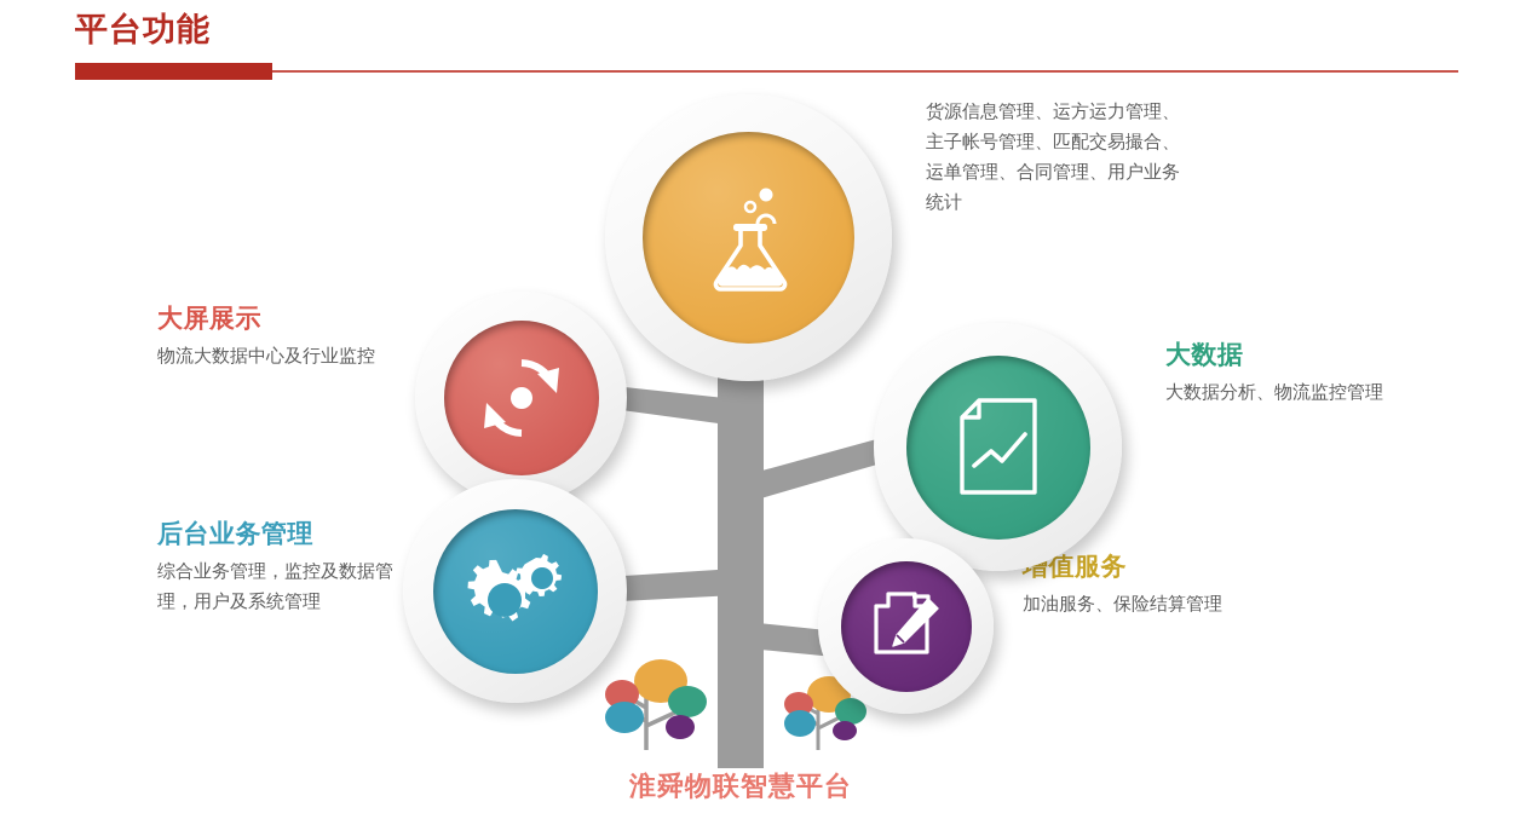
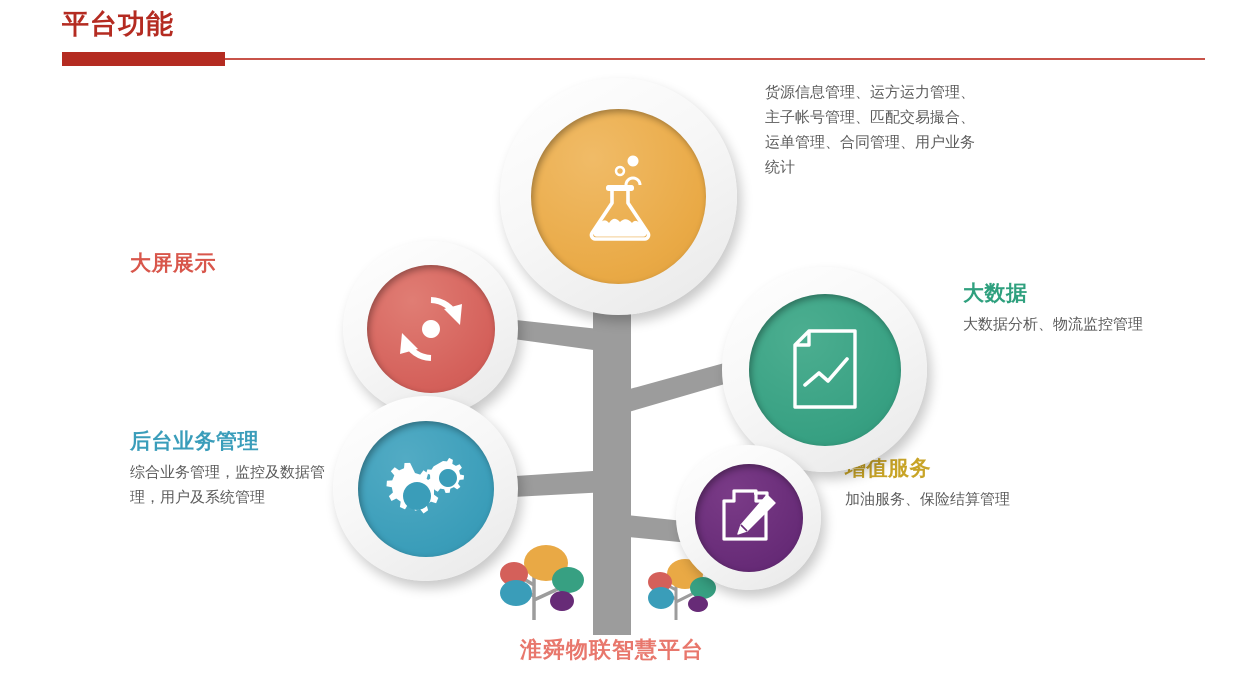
  平台功能
  大屏展示
- 物流大数据中心及行业监控
  后台业务管理
  综合业务管理，监控及数据管理，用户及系统管理
  货源信息管理、运方运力管理、主子帐号管理、匹配交易撮合、运单管理、合同管理、用户业务统计
  大数据
  大数据分析、物流监控管理
  增值服务
  加油服务、保险结算管理
  淮舜物联智慧平台
